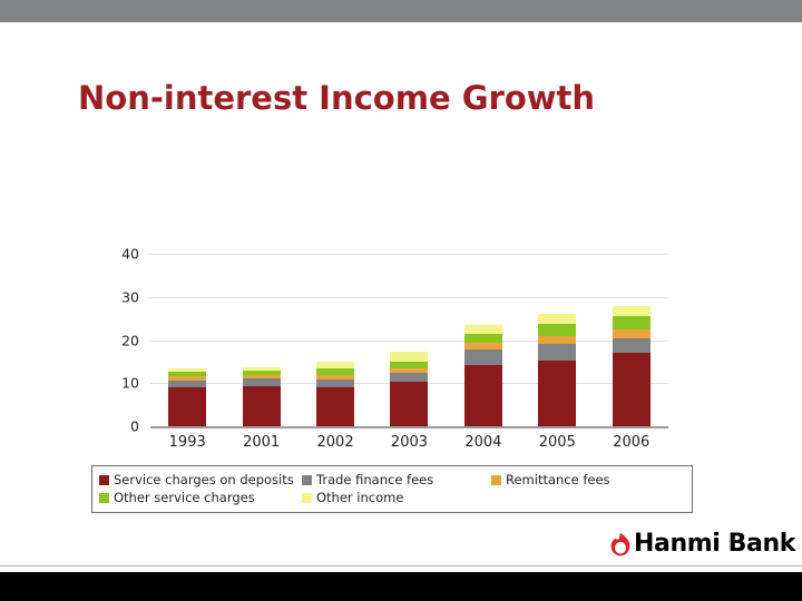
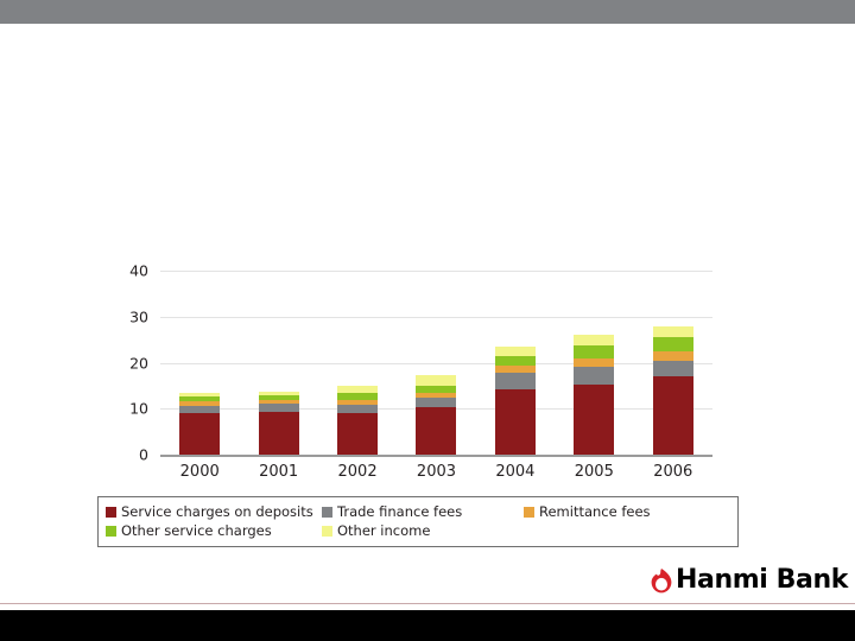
- Non-interest Income Growth
  0
  10
  20
  30
  40
- 1993
+ 2000
  2001
  2002
  2003
  2004
  2005
  2006
  Service charges on deposits
  Trade finance fees
  Remittance fees
  Other service charges
  Other income
  Hanmi Bank
